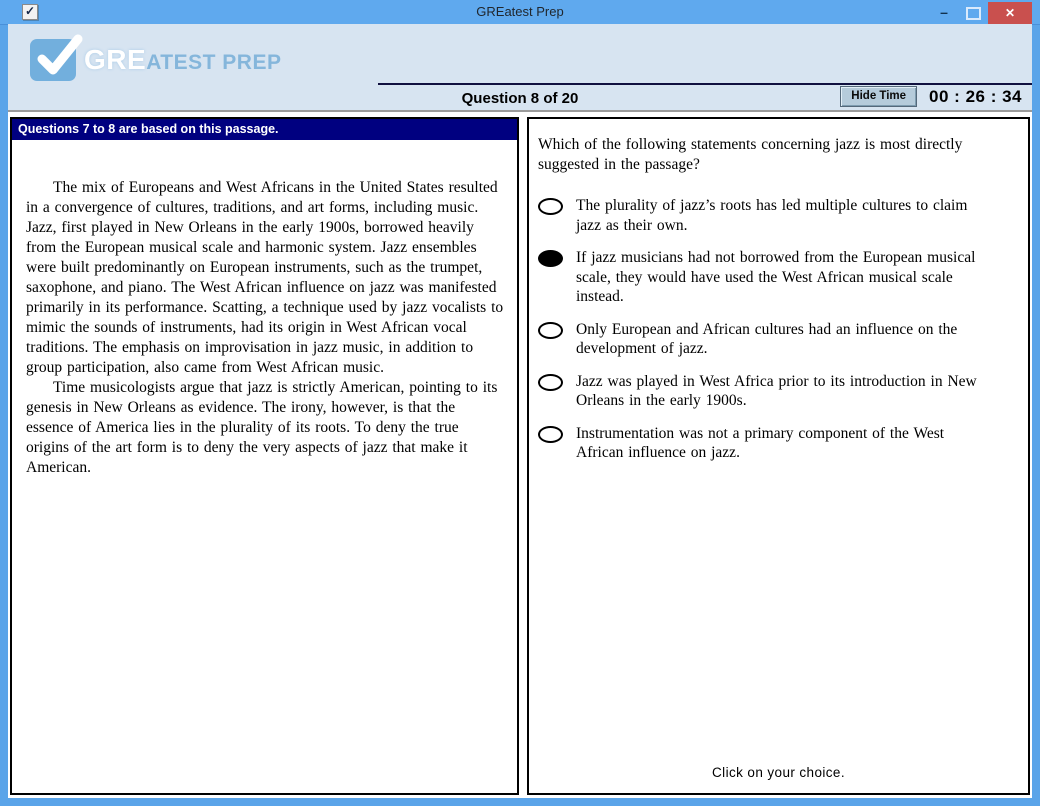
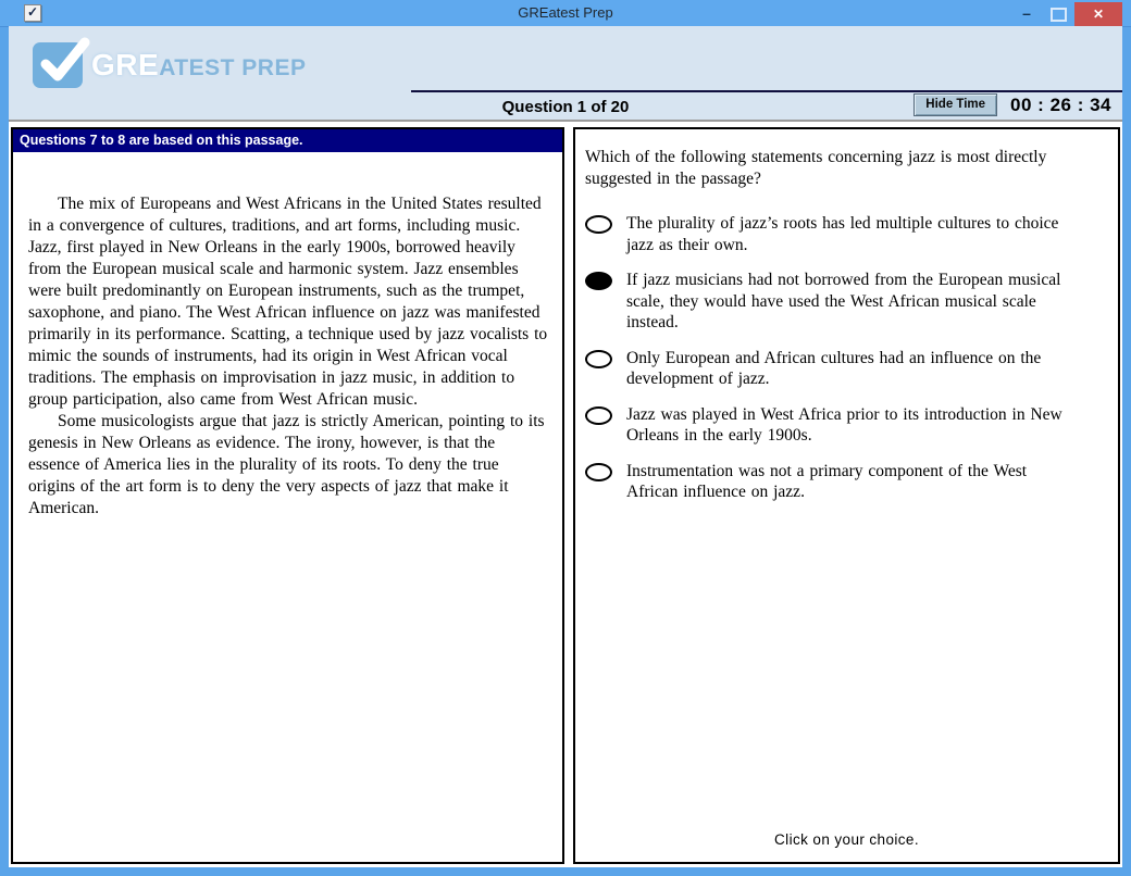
  ✓
  GREatest Prep
  –
  ✕
  GREATEST PREP
- Question 8 of 20
+ Question 1 of 20
  Hide Time
  00 : 26 : 34
  Questions 7 to 8 are based on this passage.
  The mix of Europeans and West Africans in the United States resulted in a convergence of cultures, traditions, and art forms, including music. Jazz, first played in New Orleans in the early 1900s, borrowed heavily from the European musical scale and harmonic system. Jazz ensembles were built predominantly on European instruments, such as the trumpet, saxophone, and piano. The West African influence on jazz was manifested primarily in its performance. Scatting, a technique used by jazz vocalists to mimic the sounds of instruments, had its origin in West African vocal traditions. The emphasis on improvisation in jazz music, in addition to group participation, also came from West African music.
- Time musicologists argue that jazz is strictly American, pointing to its genesis in New Orleans as evidence. The irony, however, is that the essence of America lies in the plurality of its roots. To deny the true origins of the art form is to deny the very aspects of jazz that make it American.
+ Some musicologists argue that jazz is strictly American, pointing to its genesis in New Orleans as evidence. The irony, however, is that the essence of America lies in the plurality of its roots. To deny the true origins of the art form is to deny the very aspects of jazz that make it American.
  Which of the following statements concerning jazz is most directly suggested in the passage?
- The plurality of jazz’s roots has led multiple cultures to claim jazz as their own.
+ The plurality of jazz’s roots has led multiple cultures to choice jazz as their own.
  If jazz musicians had not borrowed from the European musical scale, they would have used the West African musical scale instead.
  Only European and African cultures had an influence on the development of jazz.
  Jazz was played in West Africa prior to its introduction in New Orleans in the early 1900s.
  Instrumentation was not a primary component of the West African influence on jazz.
  Click on your choice.
